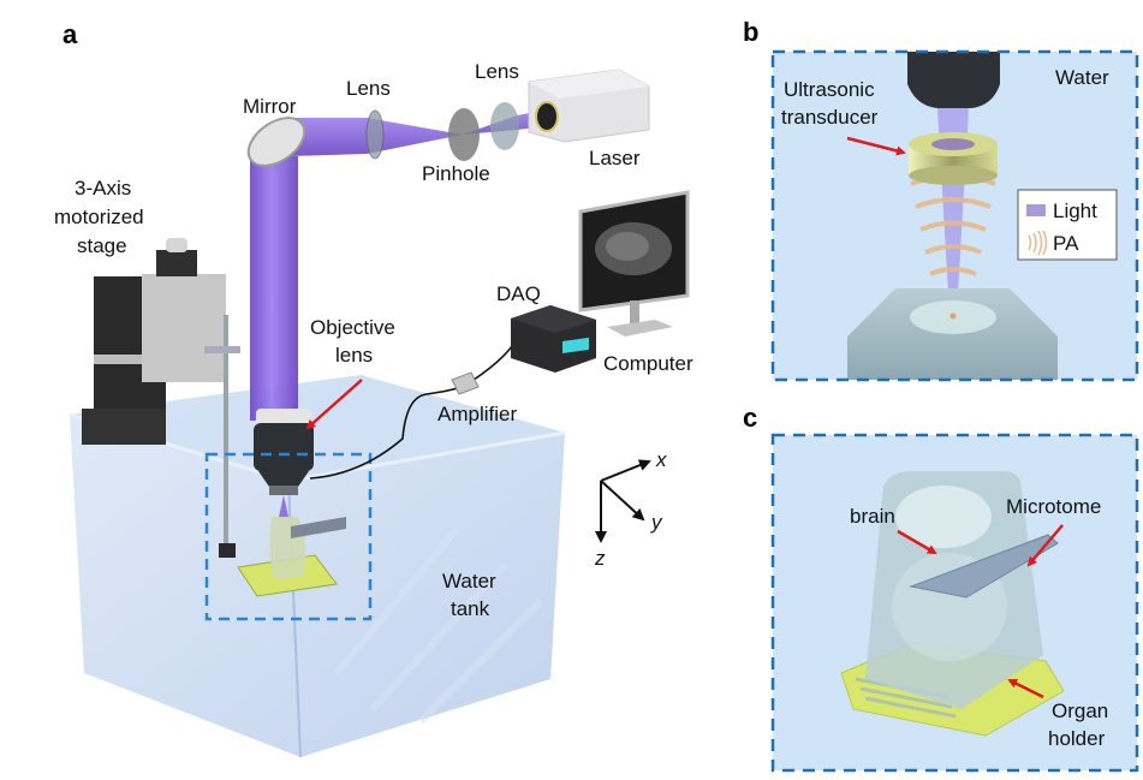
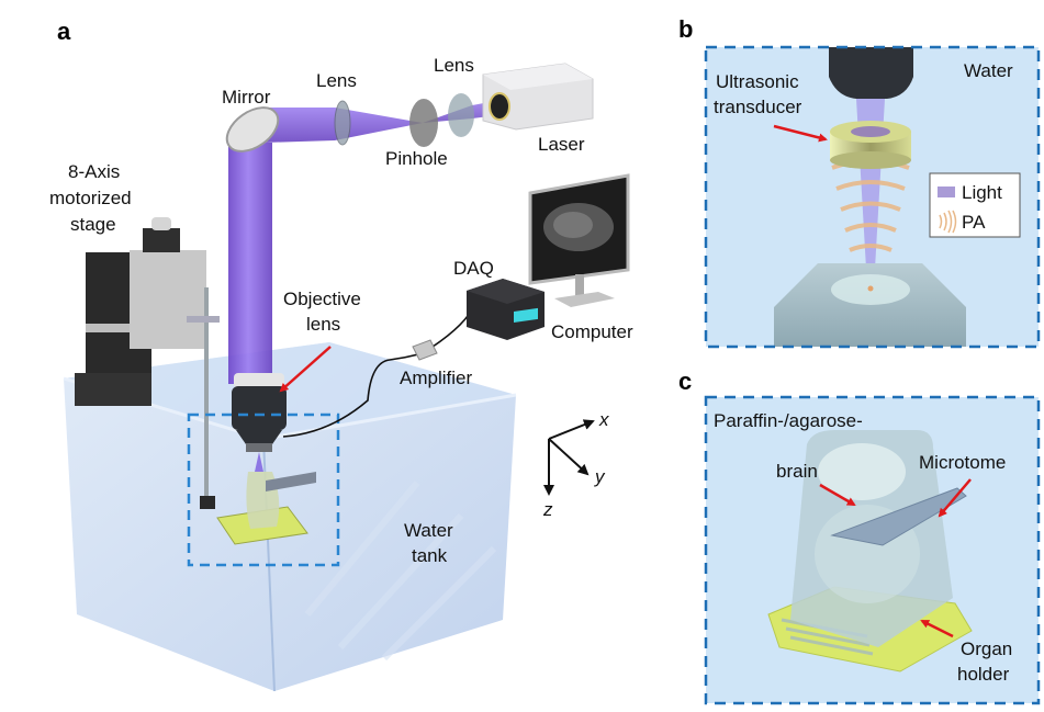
  a
  Mirror
  Lens
  Pinhole
  Lens
  Laser
- 3-Axis
+ 8-Axis
  motorized
  stage
  Objective
  lens
  Amplifier
  DAQ
  Computer
  Water
  tank
  x
  y
  z
  b
  Ultrasonic
  transducer
  Water
  Light
  PA
  c
+ Paraffin-/agarose-
  brain
  Microtome
  Organ
  holder
